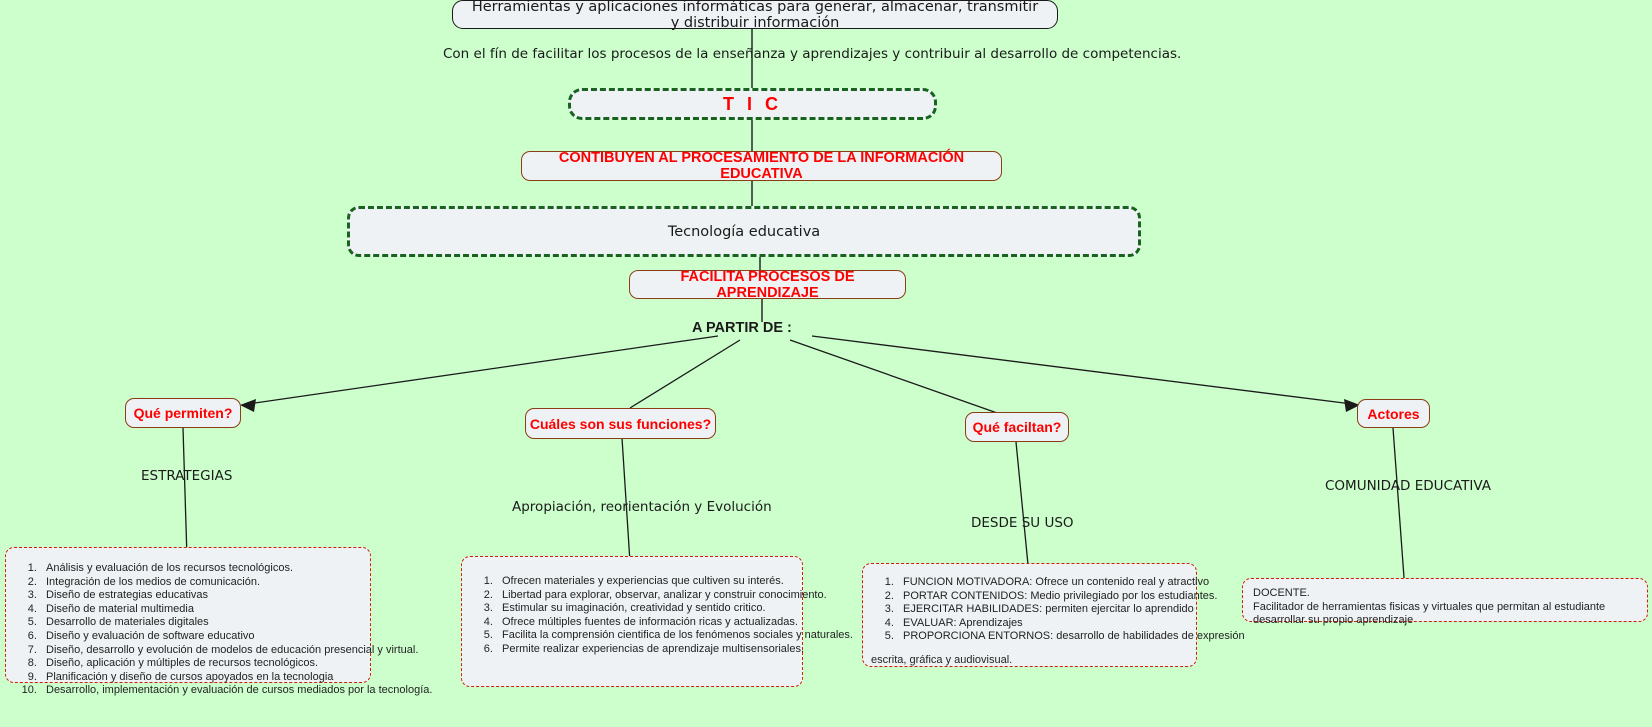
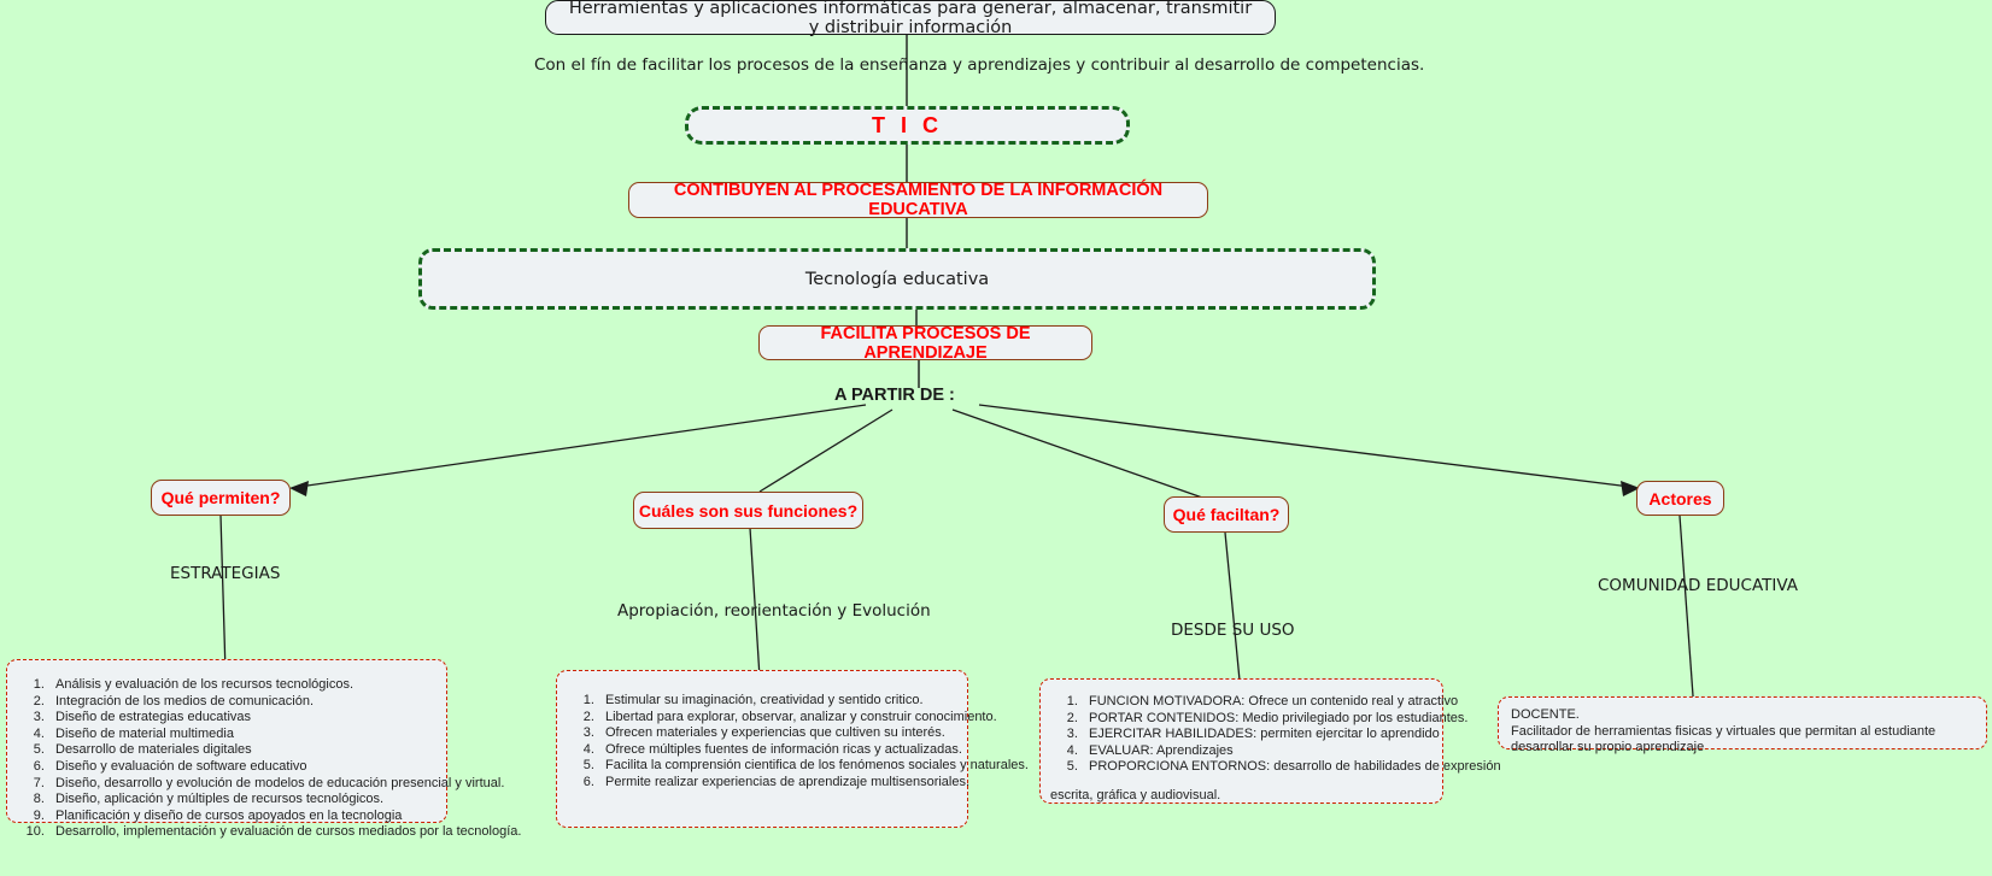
  Herramientas y aplicaciones informáticas para generar, almacenar, transmitir y distribuir información
  Con el fín de facilitar los procesos de la enseñanza y aprendizajes y contribuir al desarrollo de competencias.
  T I C
  CONTIBUYEN AL PROCESAMIENTO DE LA INFORMACIÓN EDUCATIVA
  Tecnología educativa
  FACILITA PROCESOS DE APRENDIZAJE
  A PARTIR DE :
  Qué permiten?
  ESTRATEGIAS
  Cuáles son sus funciones?
  Apropiación, reorientación y Evolución
  Qué faciltan?
  DESDE SU USO
  Actores
  COMUNIDAD EDUCATIVA
  Análisis y evaluación de los recursos tecnológicos.
  Integración de los medios de comunicación.
  Diseño de estrategias educativas
  Diseño de material multimedia
  Desarrollo de materiales digitales
  Diseño y evaluación de software educativo
  Diseño, desarrollo y evolución de modelos de educación presencial y virtual.
  Diseño, aplicación y múltiples de recursos tecnológicos.
  Planificación y diseño de cursos apoyados en la tecnologia
  Desarrollo, implementación y evaluación de cursos mediados por la tecnología.
- Ofrecen materiales y experiencias que cultiven su interés.
+ Estimular su imaginación, creatividad y sentido critico.
  Libertad para explorar, observar, analizar y construir conocimiento.
- Estimular su imaginación, creatividad y sentido critico.
+ Ofrecen materiales y experiencias que cultiven su interés.
  Ofrece múltiples fuentes de información ricas y actualizadas.
  Facilita la comprensión cientifica de los fenómenos sociales y naturales.
  Permite realizar experiencias de aprendizaje multisensoriales.
  FUNCION MOTIVADORA: Ofrece un contenido real y atractivo
  PORTAR CONTENIDOS: Medio privilegiado por los estudiantes.
  EJERCITAR HABILIDADES: permiten ejercitar lo aprendido
  EVALUAR: Aprendizajes
  PROPORCIONA ENTORNOS: desarrollo de habilidades de expresión
  escrita, gráfica y audiovisual.
  DOCENTE.
  Facilitador de herramientas fisicas y virtuales que permitan al estudiante desarrollar su propio aprendizaje
